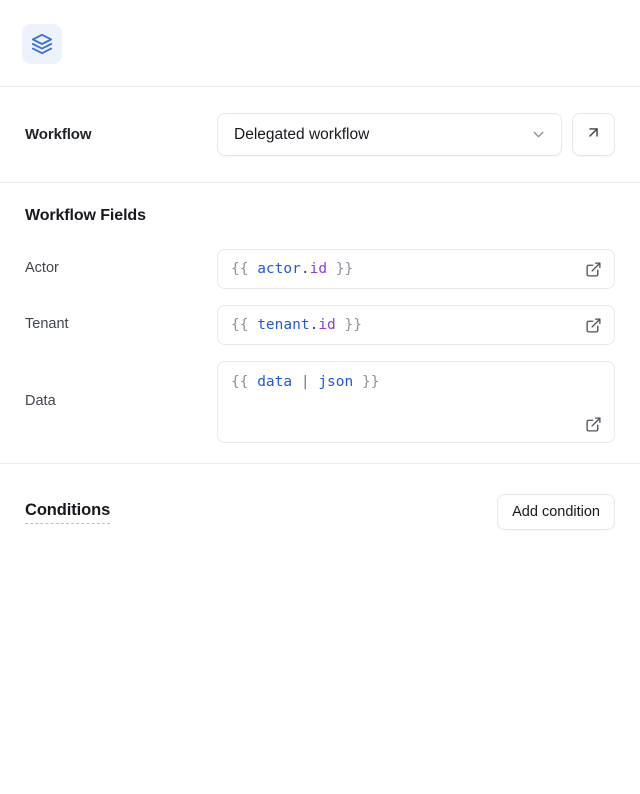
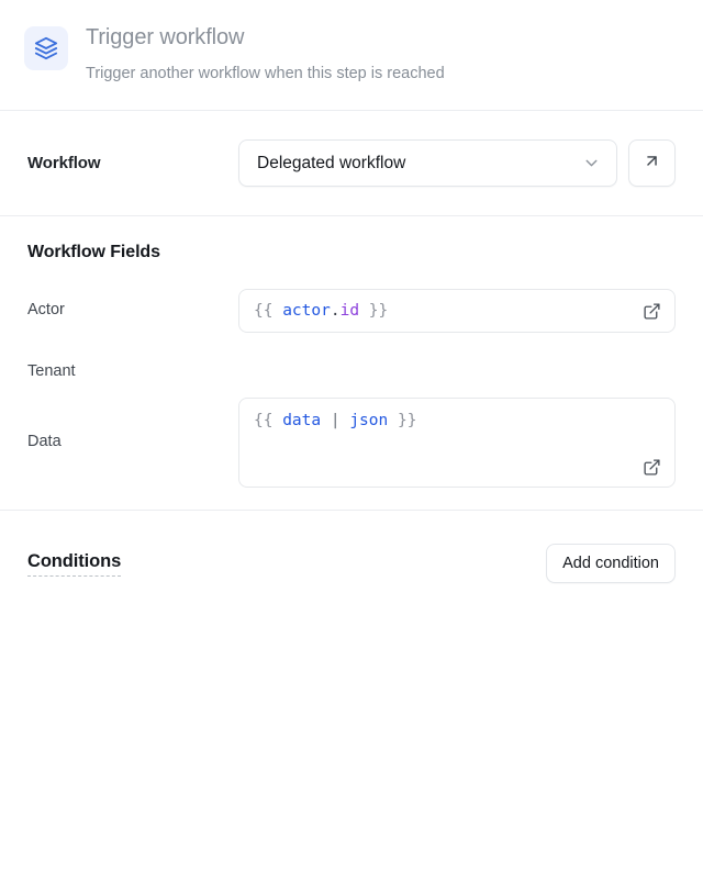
+ Trigger workflow
+ Trigger another workflow when this step is reached
  Workflow
  Delegated workflow
  Workflow Fields
  Actor
  {{ actor.id }}
  Tenant
- {{ tenant.id }}
  Data
  {{ data | json }}
  Conditions
  Add condition
